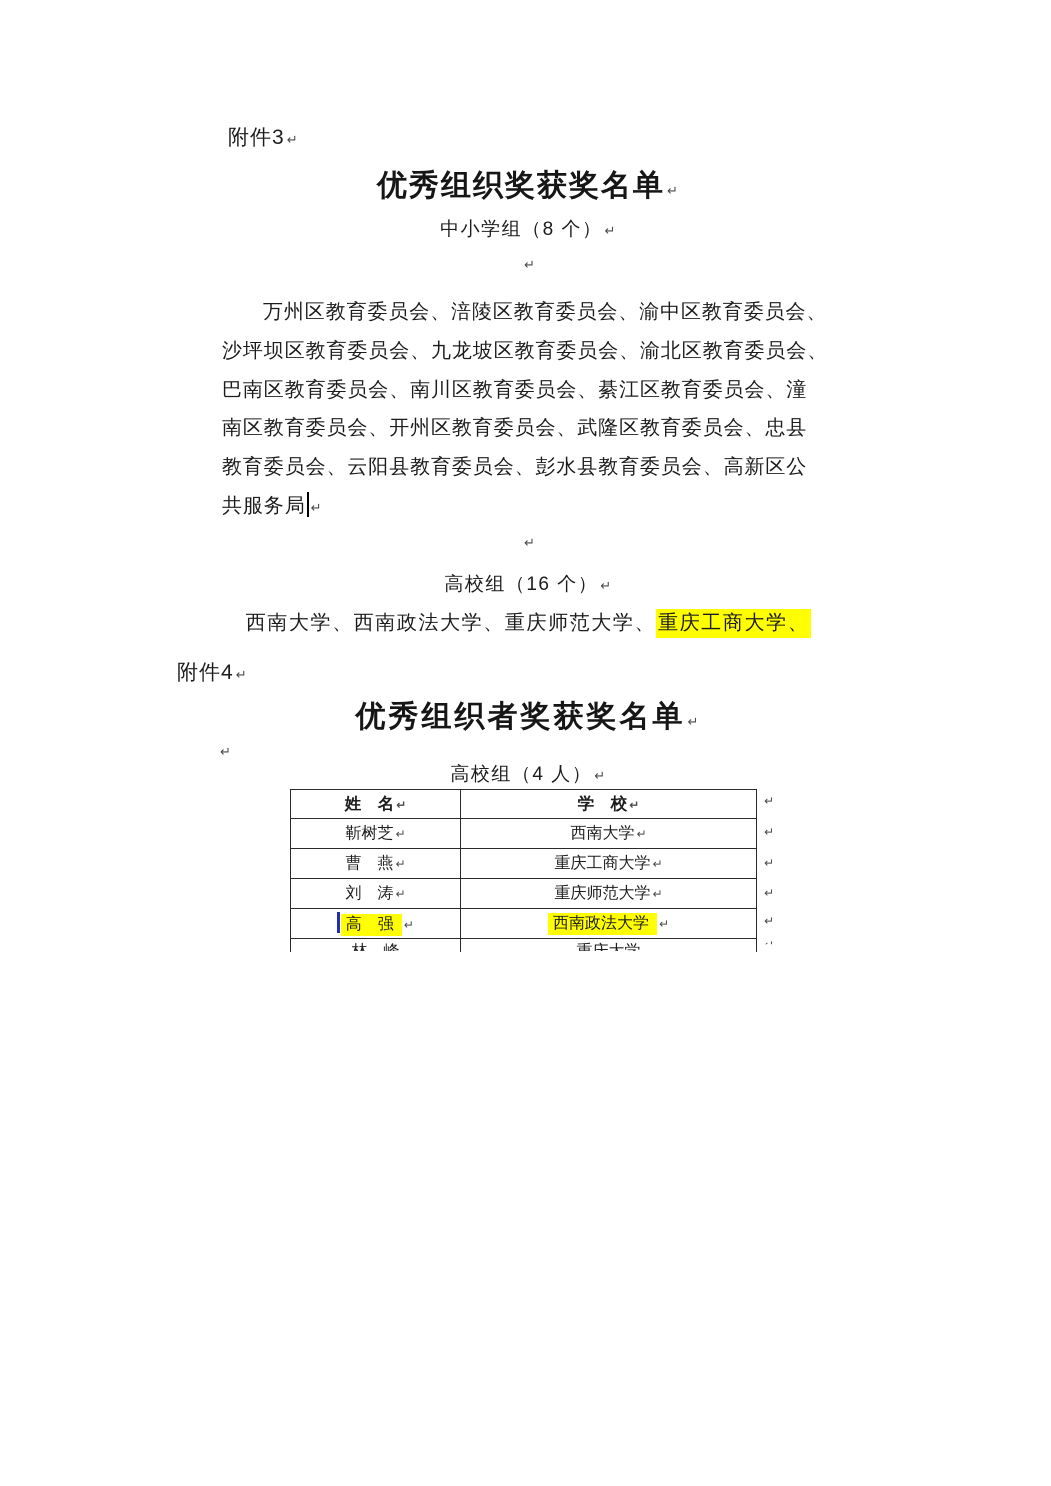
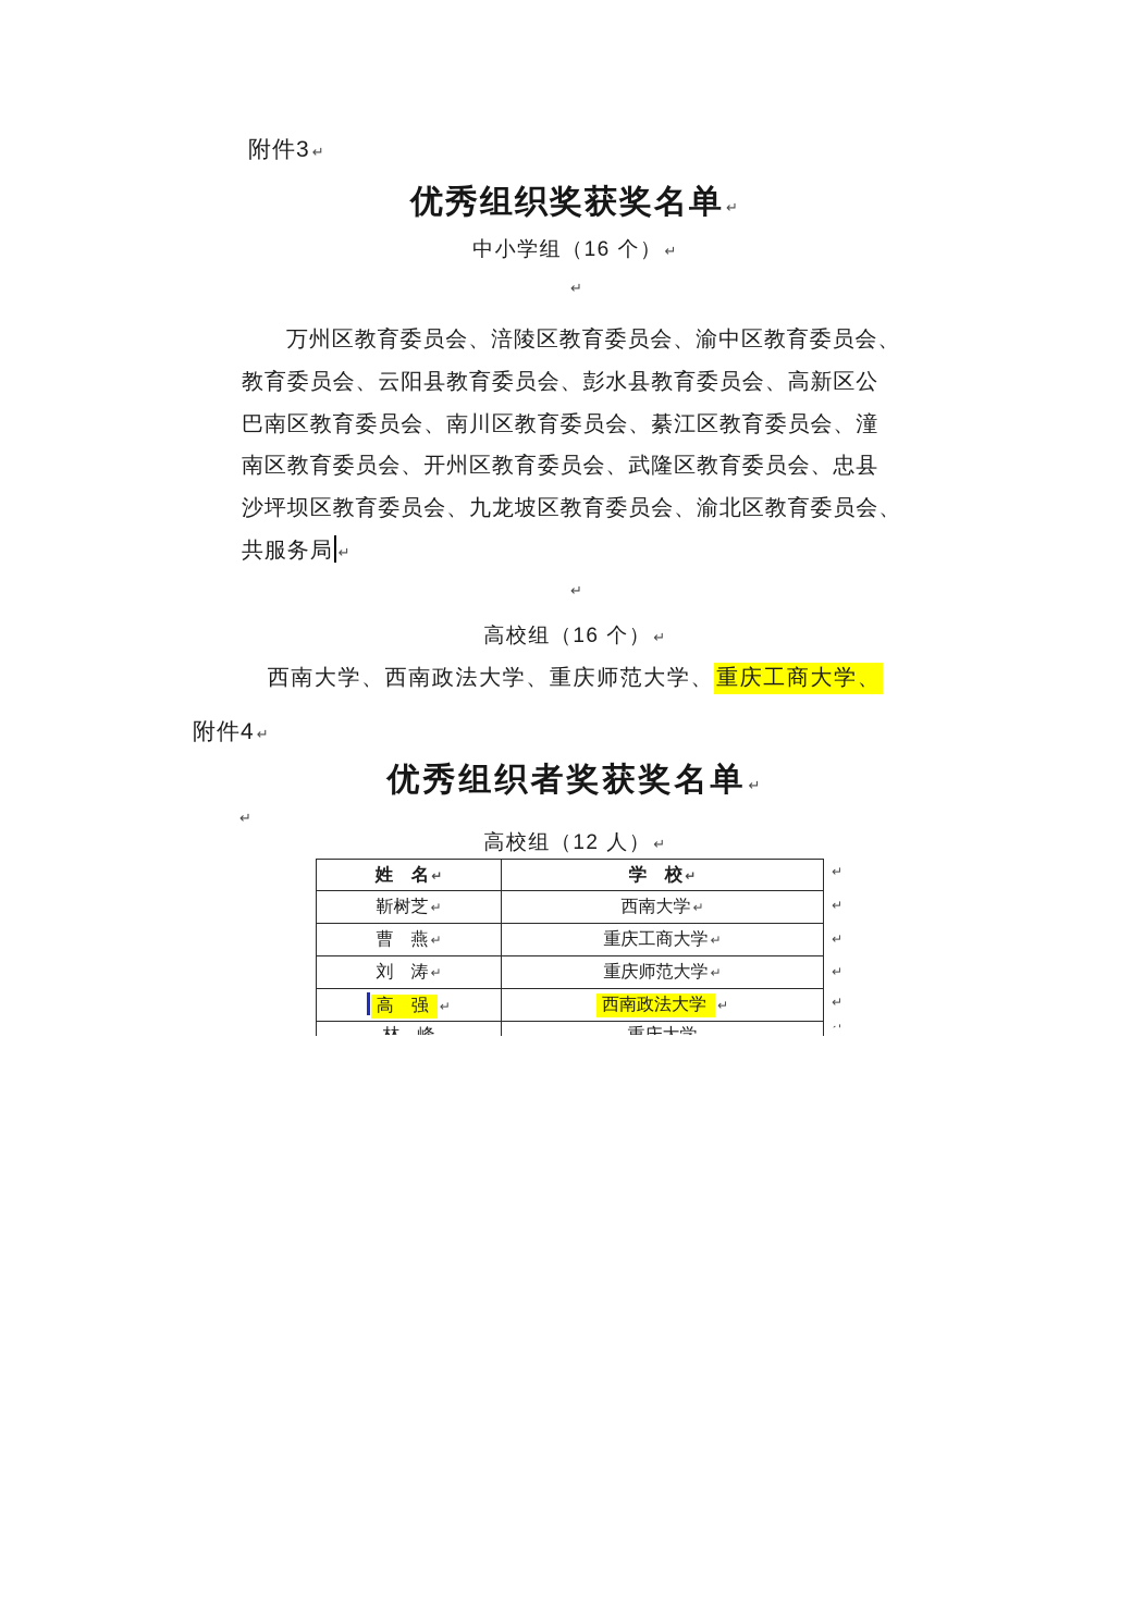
  附件3 ↵
  优秀组织奖获奖名单 ↵
- 中小学组（8 个） ↵
+ 中小学组（16 个） ↵
  ↵
  万州区教育委员会、涪陵区教育委员会、渝中区教育委员会、
- 沙坪坝区教育委员会、九龙坡区教育委员会、渝北区教育委员会、
+ 教育委员会、云阳县教育委员会、彭水县教育委员会、高新区公
  巴南区教育委员会、南川区教育委员会、綦江区教育委员会、潼
  南区教育委员会、开州区教育委员会、武隆区教育委员会、忠县
- 教育委员会、云阳县教育委员会、彭水县教育委员会、高新区公
+ 沙坪坝区教育委员会、九龙坡区教育委员会、渝北区教育委员会、
  共服务局 ↵
  ↵
  高校组（16 个） ↵
  西南大学、西南政法大学、重庆师范大学、重庆工商大学、
  附件4 ↵
  优秀组织者奖获奖名单 ↵
  ↵
- 高校组（4 人） ↵
+ 高校组（12 人） ↵
  姓 名 ↵	学 校 ↵
  靳树芝 ↵	西南大学 ↵
  曹 燕 ↵	重庆工商大学 ↵
  刘 涛 ↵	重庆师范大学 ↵
  高 强 ↵	西南政法大学 ↵
  ↵
  ↵
  ↵
  ↵
  ↵
